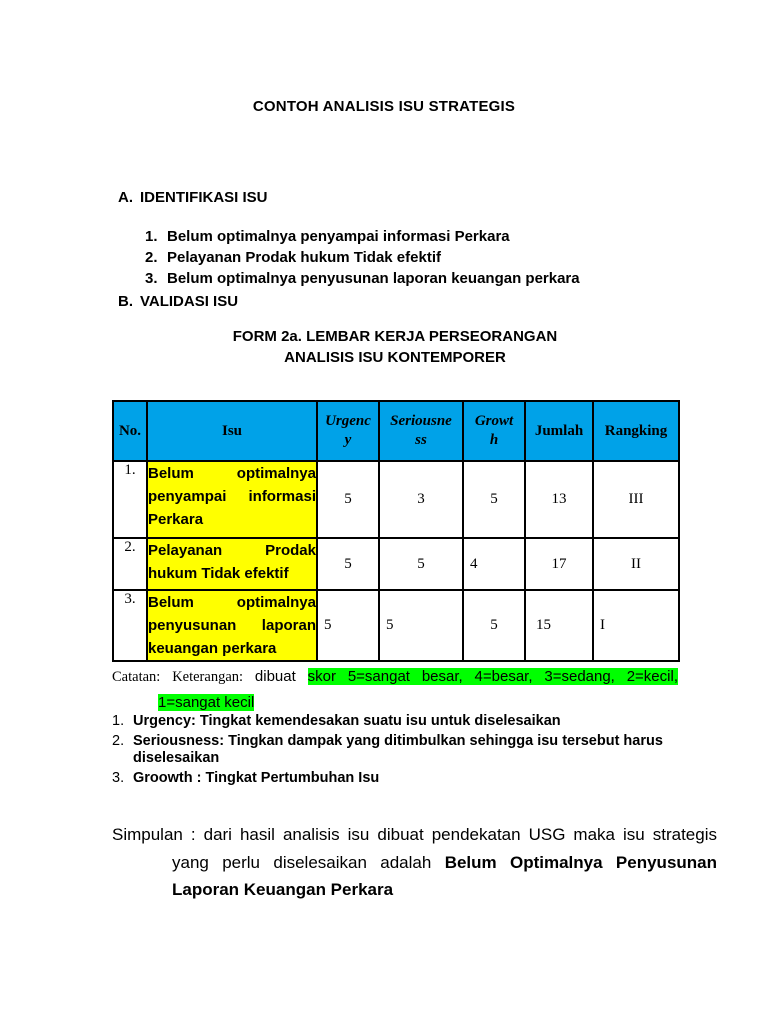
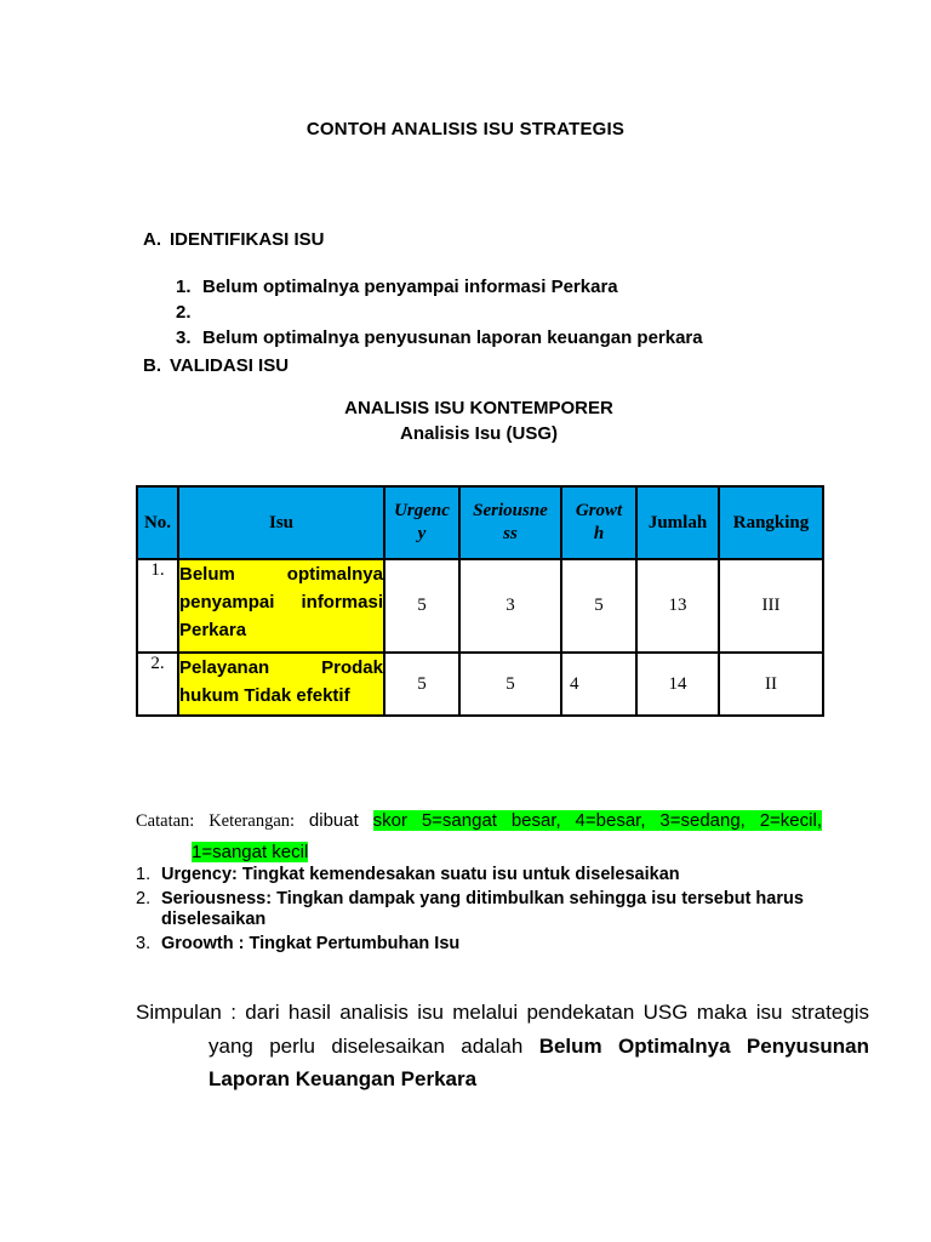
  CONTOH ANALISIS ISU STRATEGIS
  A. IDENTIFIKASI ISU
  1.
  Belum optimalnya penyampai informasi Perkara
  2.
- Pelayanan Prodak hukum Tidak efektif
  3.
  Belum optimalnya penyusunan laporan keuangan perkara
  B. VALIDASI ISU
- FORM 2a. LEMBAR KERJA PERSEORANGAN
  ANALISIS ISU KONTEMPORER
+ Analisis Isu (USG)
  No.	Isu	Urgency	Seriousness	Growth	Jumlah	Rangking
  1.	Belum optimalnya penyampai informasi Perkara	5	3	5	13	III
- 2.	Pelayanan Prodak hukum Tidak efektif	5	5	4	17	II
+ 2.	Pelayanan Prodak hukum Tidak efektif	5	5	4	14	II
- 3.	Belum optimalnya penyusunan laporan keuangan perkara	5	5	5	15	I
  Catatan: Keterangan: dibuat skor 5=sangat besar, 4=besar, 3=sedang, 2=kecil,
  1=sangat kecil
  1.
  Urgency: Tingkat kemendesakan suatu isu untuk diselesaikan
  2.
  Seriousness: Tingkan dampak yang ditimbulkan sehingga isu tersebut harus diselesaikan
  3.
  Groowth : Tingkat Pertumbuhan Isu
- Simpulan : dari hasil analisis isu dibuat pendekatan USG maka isu strategis yang perlu diselesaikan adalah Belum Optimalnya Penyusunan Laporan Keuangan Perkara
+ Simpulan : dari hasil analisis isu melalui pendekatan USG maka isu strategis yang perlu diselesaikan adalah Belum Optimalnya Penyusunan Laporan Keuangan Perkara
